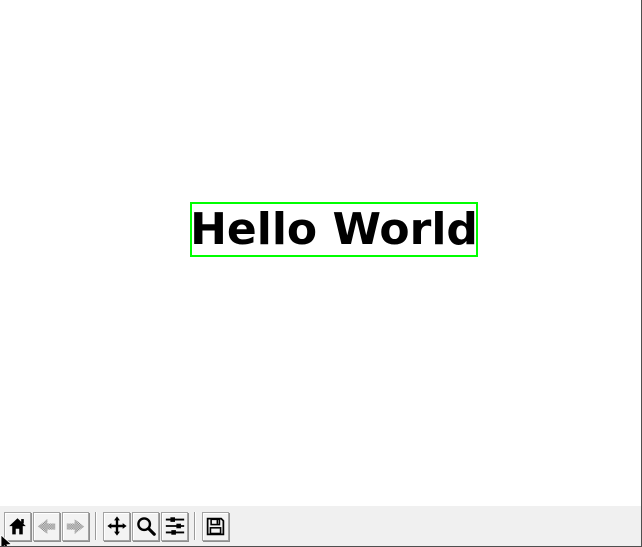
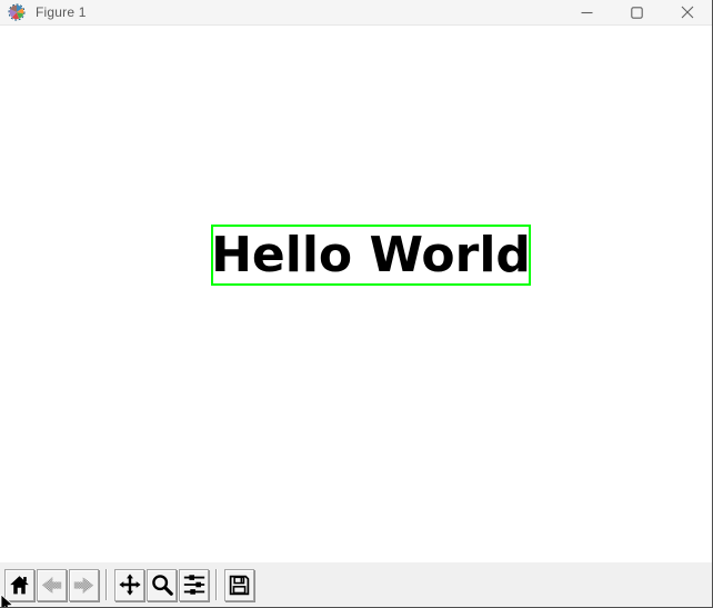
+ Figure 1
  Hello World
